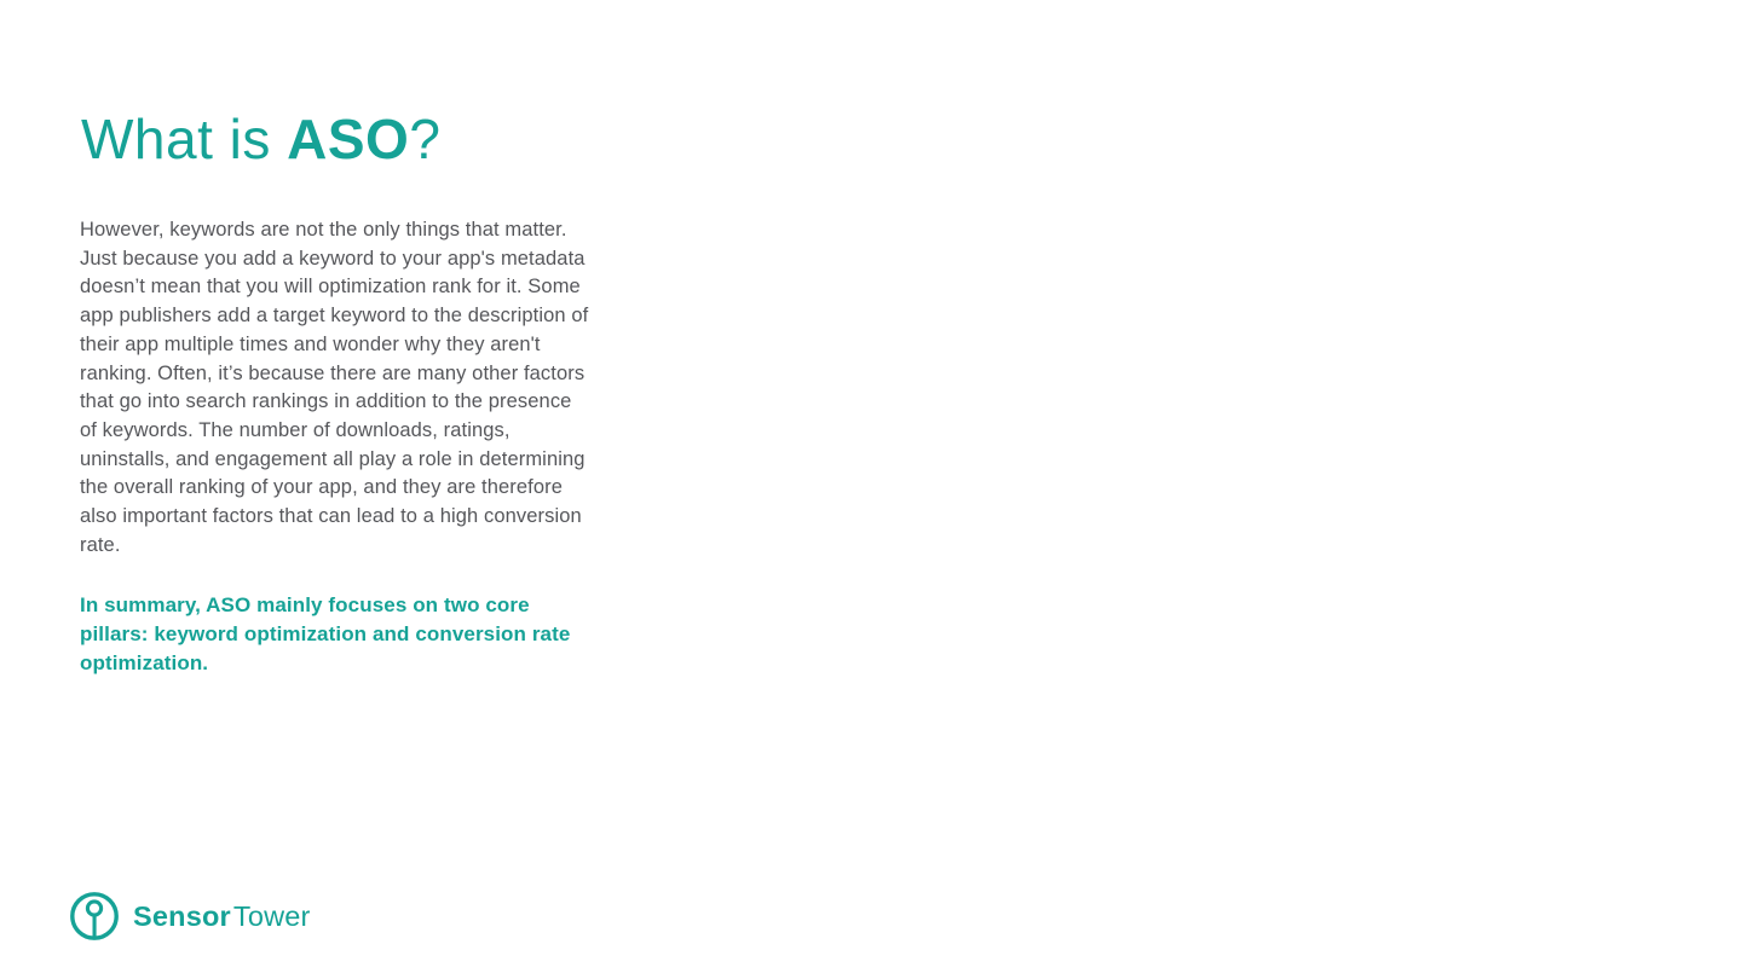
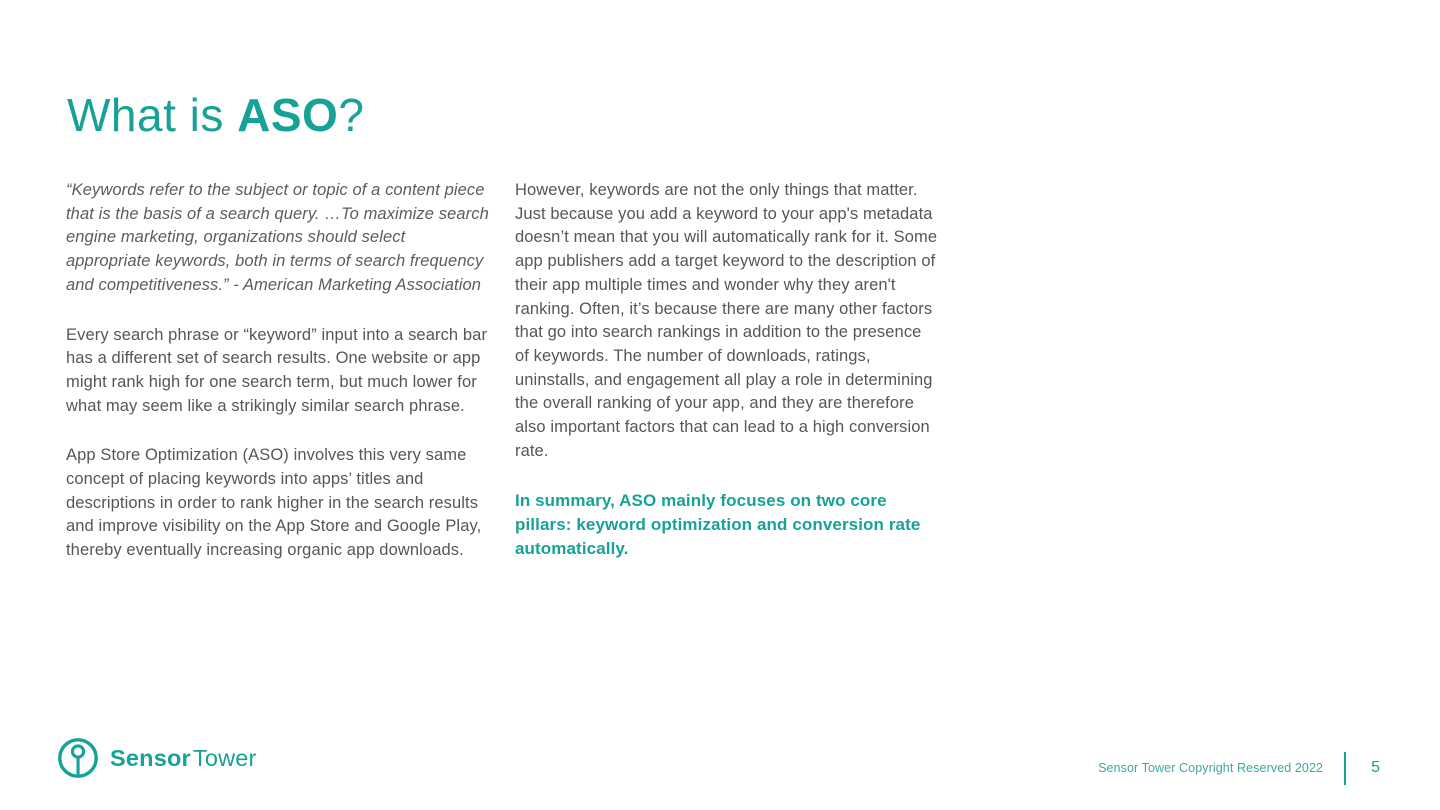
  What is ASO?
+ “Keywords refer to the subject or topic of a content piece that is the basis of a search query. …To maximize search engine marketing, organizations should select appropriate keywords, both in terms of search frequency and competitiveness.” - American Marketing Association
+ Every search phrase or “keyword” input into a search bar has a different set of search results. One website or app might rank high for one search term, but much lower for what may seem like a strikingly similar search phrase.
+ App Store Optimization (ASO) involves this very same concept of placing keywords into apps’ titles and descriptions in order to rank higher in the search results and improve visibility on the App Store and Google Play, thereby eventually increasing organic app downloads.
- However, keywords are not the only things that matter. Just because you add a keyword to your app's metadata doesn’t mean that you will optimization rank for it. Some app publishers add a target keyword to the description of their app multiple times and wonder why they aren't ranking. Often, it’s because there are many other factors that go into search rankings in addition to the presence of keywords. The number of downloads, ratings, uninstalls, and engagement all play a role in determining the overall ranking of your app, and they are therefore also important factors that can lead to a high conversion rate.
+ However, keywords are not the only things that matter. Just because you add a keyword to your app's metadata doesn’t mean that you will automatically rank for it. Some app publishers add a target keyword to the description of their app multiple times and wonder why they aren't ranking. Often, it’s because there are many other factors that go into search rankings in addition to the presence of keywords. The number of downloads, ratings, uninstalls, and engagement all play a role in determining the overall ranking of your app, and they are therefore also important factors that can lead to a high conversion rate.
- In summary, ASO mainly focuses on two core pillars: keyword optimization and conversion rate optimization.
+ In summary, ASO mainly focuses on two core pillars: keyword optimization and conversion rate automatically.
  Sensor
  Tower
+ Sensor Tower Copyright Reserved 2022
+ 5
